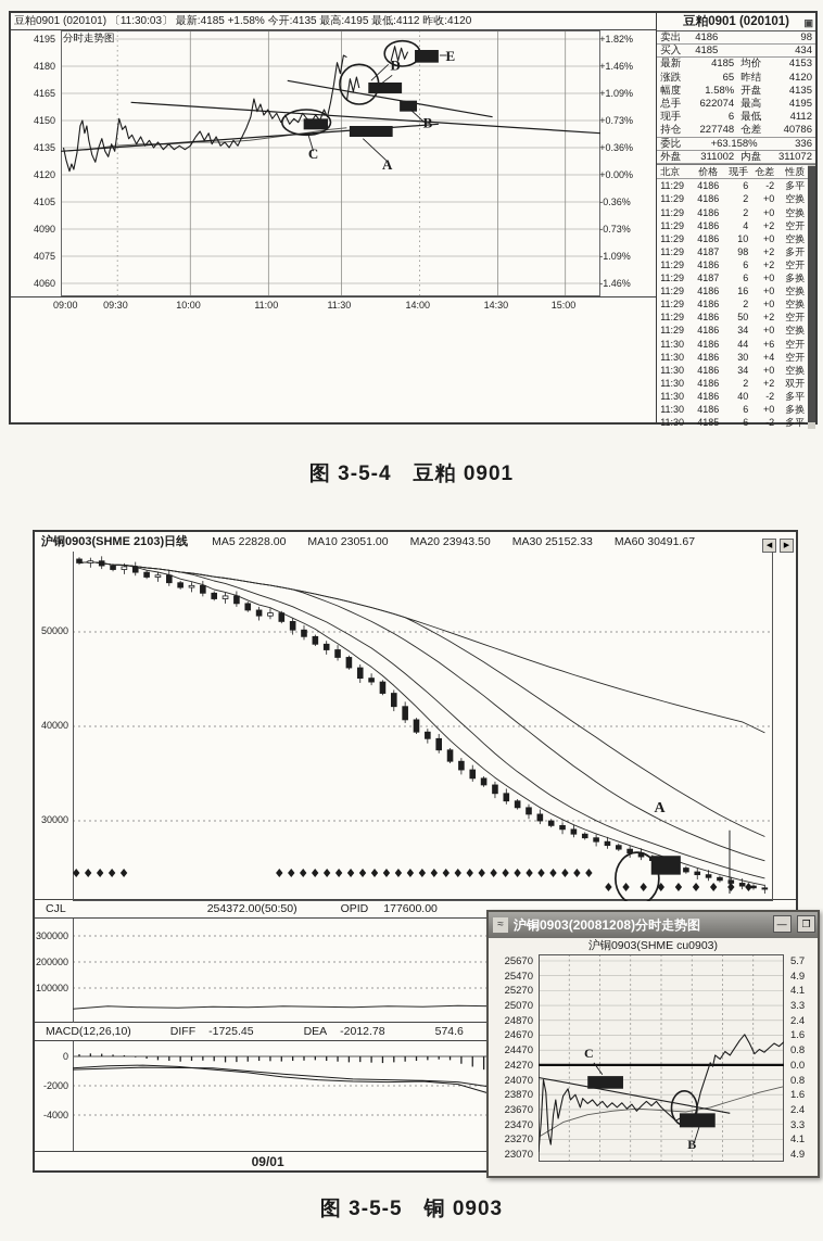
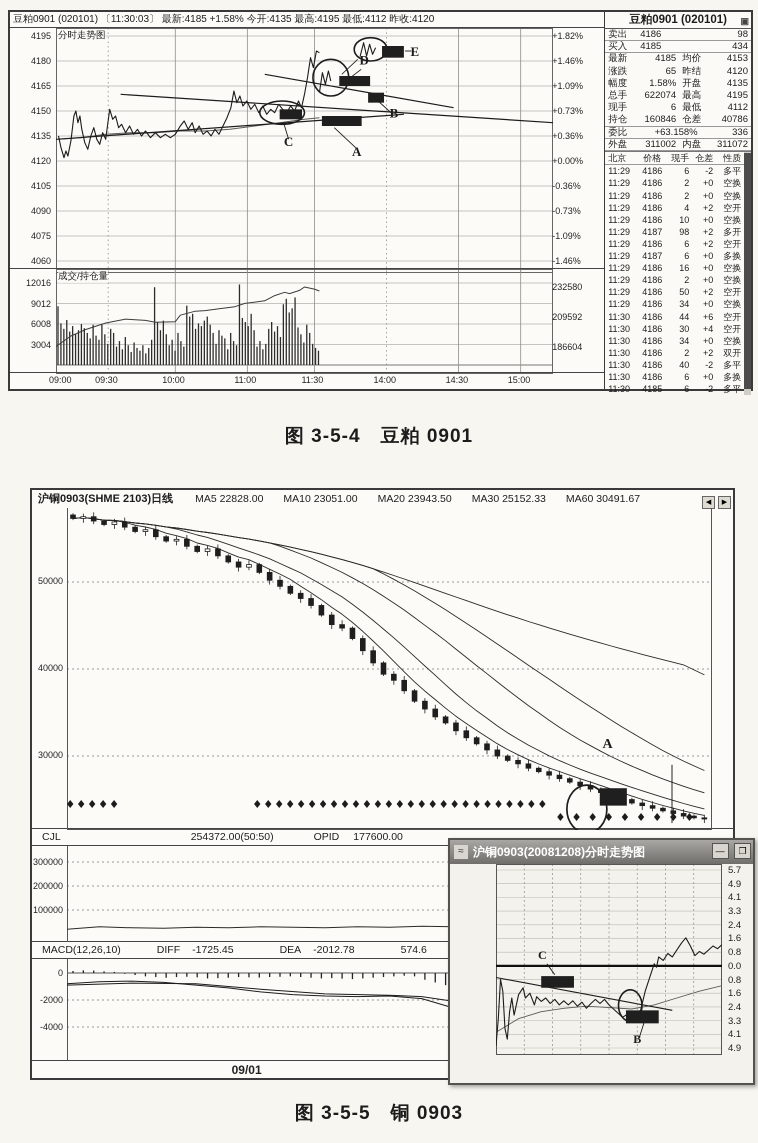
  豆粕0901 (020101) 〔11:30:03〕 最新:4185 +1.58% 今开:4135 最高:4195 最低:4112 昨收:4120
  分时走势图
  4195
  4180
  4165
  4150
  4135
  4120
  4105
  4090
  4075
  4060
  C
  A
  B
  E
  +1.82%
  +1.46%
  +1.09%
  +0.73%
  +0.36%
  +0.00%
  -0.36%
  -0.73%
  -1.09%
  -1.46%
+ 成交/持仓量
+ 12016
+ 9012
+ 6008
+ 3004
+ 232580
+ 209592
+ 186604
  09:00
  09:30
  10:00
  11:00
  11:30
  14:00
  14:30
  15:00
  豆粕0901 (020101)
  ▣
  卖出
  4186
  98
  买入
  4185
  434
  最新
  4185
  均价
  4153
  涨跌
  65
  昨结
  4120
  幅度
  1.58%
  开盘
  4135
  总手
  622074
  最高
  4195
  现手
  6
  最低
  4112
  持仓
- 227748
+ 160846
  仓差
  40786
  委比
  +63.158%
  336
  外盘
  311002
  内盘
  311072
  北京
  价格
  现手
  仓差
  性质
  11:29
  4186
  6
  -2
  多平
  11:29
  4186
  2
  +0
  空换
  11:29
  4186
  2
  +0
  空换
  11:29
  4186
  4
  +2
  空开
  11:29
  4186
  10
  +0
  空换
  11:29
  4187
  98
  +2
  多开
  11:29
  4186
  6
  +2
  空开
  11:29
  4187
  6
  +0
  多换
  11:29
  4186
  16
  +0
  空换
  11:29
  4186
  2
  +0
  空换
  11:29
  4186
  50
  +2
  空开
  11:29
  4186
  34
  +0
  空换
  11:30
  4186
  44
  +6
  空开
  11:30
  4186
  30
  +4
  空开
  11:30
  4186
  34
  +0
  空换
  11:30
  4186
  2
  +2
  双开
  11:30
  4186
  40
  -2
  多平
  11:30
  4186
  6
  +0
  多换
  11:30
  4185
  6
  -2
  多平
  图 3-5-4 豆粕 0901
  沪铜0903(SHME 2103)日线
  MA5 22828.00 MA10 23051.00 MA20 23943.50 MA30 25152.33 MA60 30491.67
  50000
  40000
  30000
  A
  CJL
  254372.00(50:50)
  OPID
  177600.00
  300000
  200000
  100000
  MACD(12,26,10)
  DIFF
  -1725.45
  DEA
  -2012.78
  574.6
  0
  -2000
  -4000
  09/01
  ≈
  沪铜0903(20081208)分时走势图
  — ❐
- 沪铜0903(SHME cu0903)
- 25670
- 25470
- 25270
- 25070
- 24870
- 24670
- 24470
- 24270
- 24070
- 23870
- 23670
- 23470
- 23270
- 23070
  C
  B
  5.7
  4.9
  4.1
  3.3
  2.4
  1.6
  0.8
  0.0
  0.8
  1.6
  2.4
  3.3
  4.1
  4.9
  图 3-5-5 铜 0903
